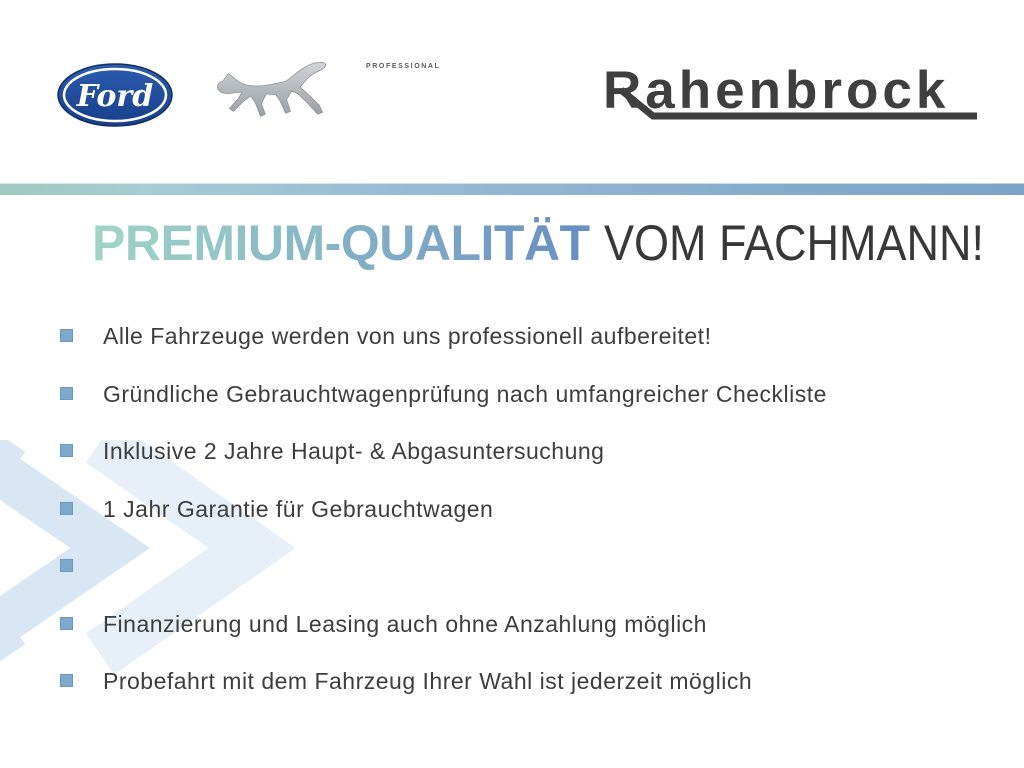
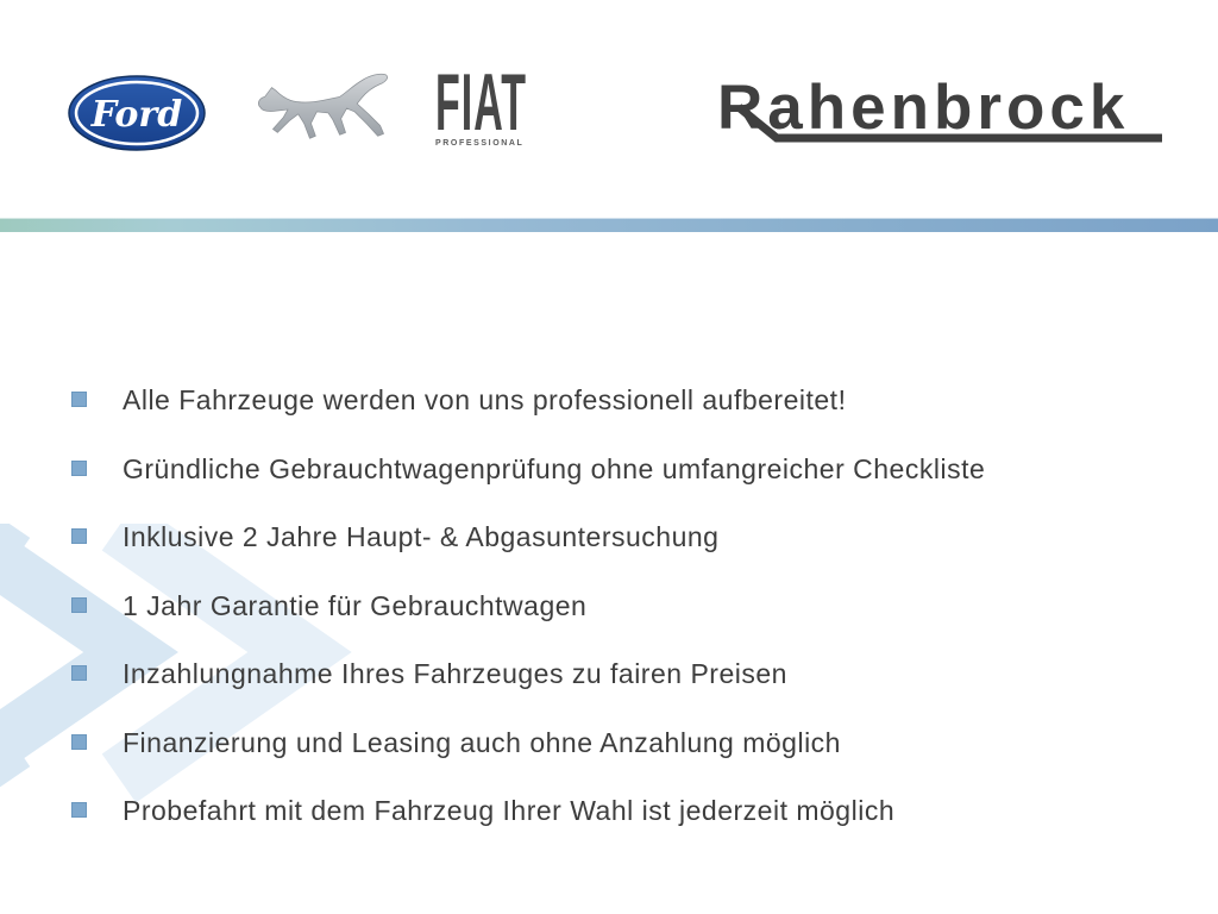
  Ford
+ FIAT
  ahenbrock
- PREMIUM-QUALITÄT
- VOM FACHMANN!
  Alle Fahrzeuge werden von uns professionell aufbereitet!
- Gründliche Gebrauchtwagenprüfung nach umfangreicher Checkliste
+ Gründliche Gebrauchtwagenprüfung ohne umfangreicher Checkliste
  Inklusive 2 Jahre Haupt- & Abgasuntersuchung
  1 Jahr Garantie für Gebrauchtwagen
+ Inzahlungnahme Ihres Fahrzeuges zu fairen Preisen
  Finanzierung und Leasing auch ohne Anzahlung möglich
  Probefahrt mit dem Fahrzeug Ihrer Wahl ist jederzeit möglich
